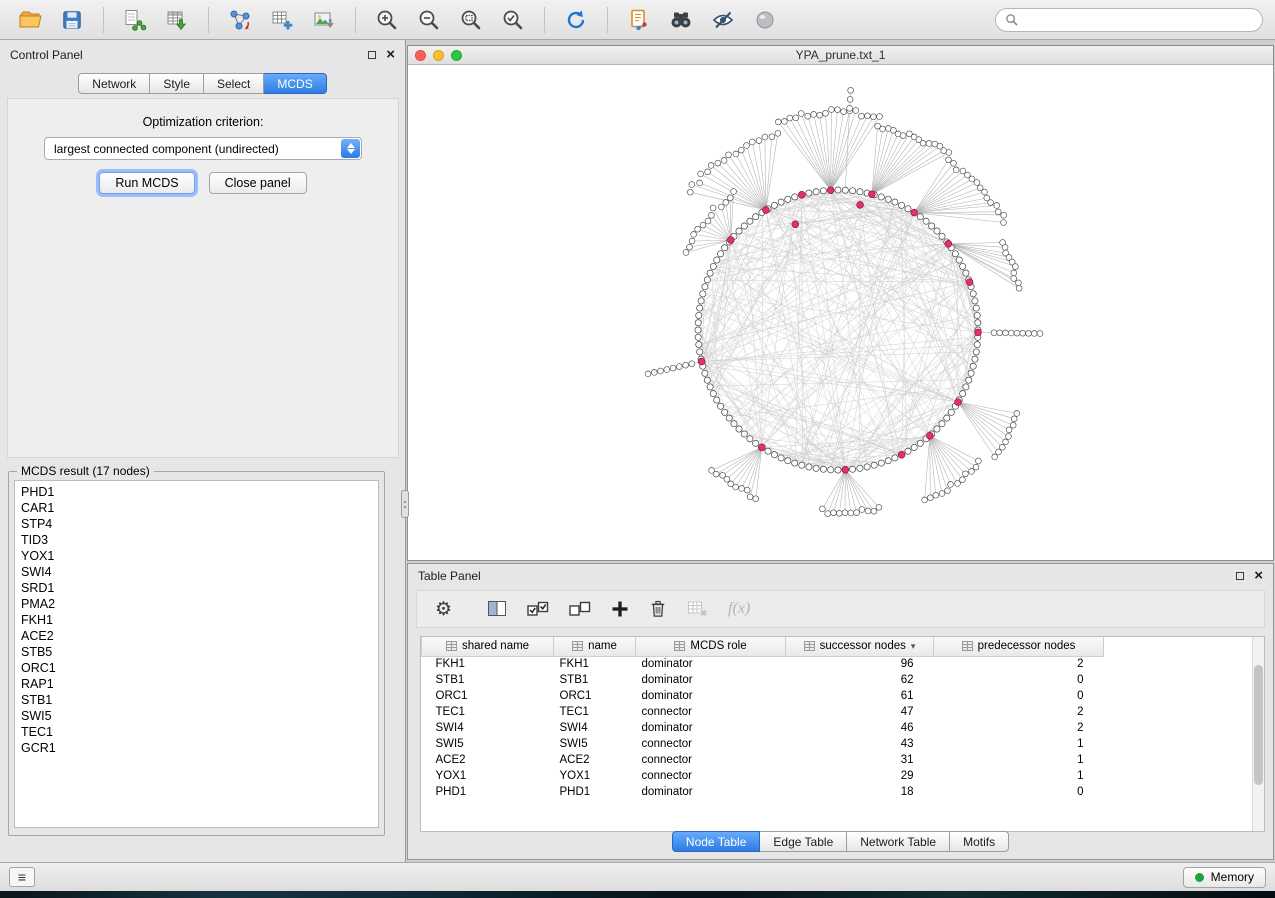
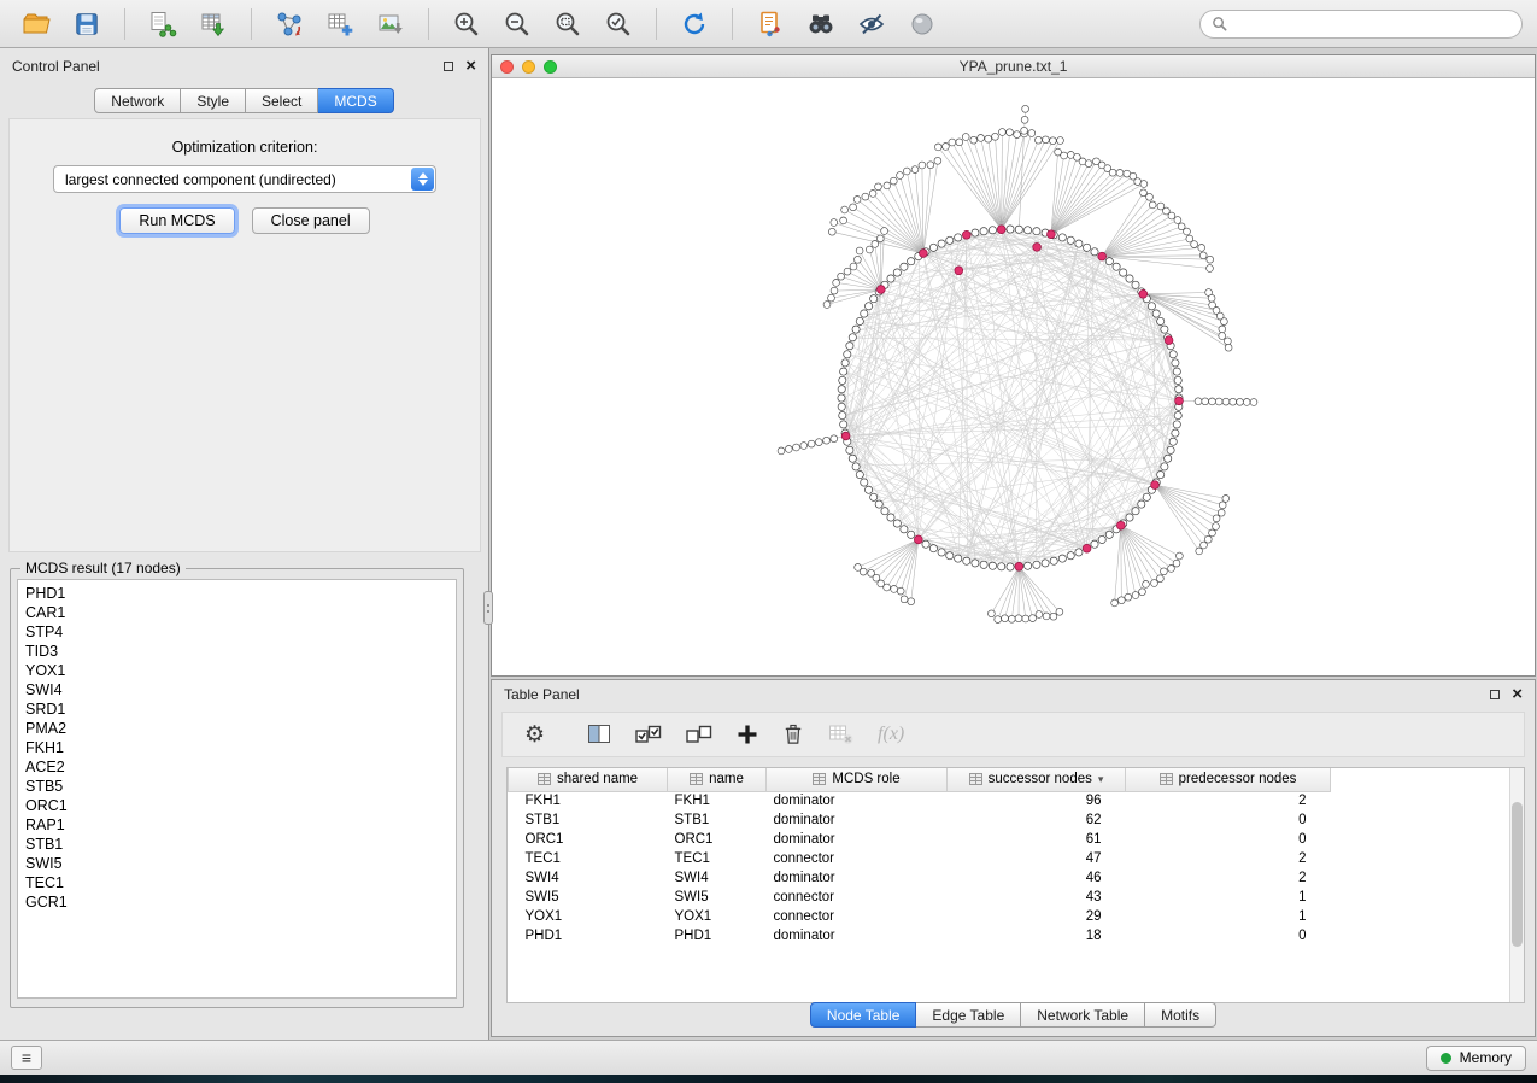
  Control Panel
  ×
  Network
  Style
  Select
  MCDS
  Optimization criterion:
  largest connected component (undirected)
  Run MCDS
  Close panel
  MCDS result (17 nodes)
  PHD1
  CAR1
  STP4
  TID3
  YOX1
  SWI4
  SRD1
  PMA2
  FKH1
  ACE2
  STB5
  ORC1
  RAP1
  STB1
  SWI5
  TEC1
  GCR1
  YPA_prune.txt_1
  Table Panel
  ×
  ⚙
  f(x)
  shared name	name	MCDS role	successor nodes ▾	predecessor nodes
  FKH1	FKH1	dominator	96	2
  STB1	STB1	dominator	62	0
  ORC1	ORC1	dominator	61	0
  TEC1	TEC1	connector	47	2
  SWI4	SWI4	dominator	46	2
  SWI5	SWI5	connector	43	1
- ACE2	ACE2	connector	31	1
  YOX1	YOX1	connector	29	1
  PHD1	PHD1	dominator	18	0
  Node Table
  Edge Table
  Network Table
  Motifs
  ≡
  Memory
